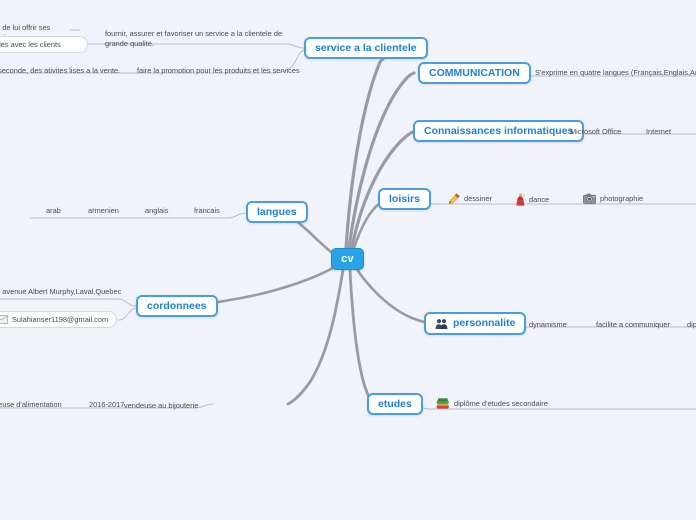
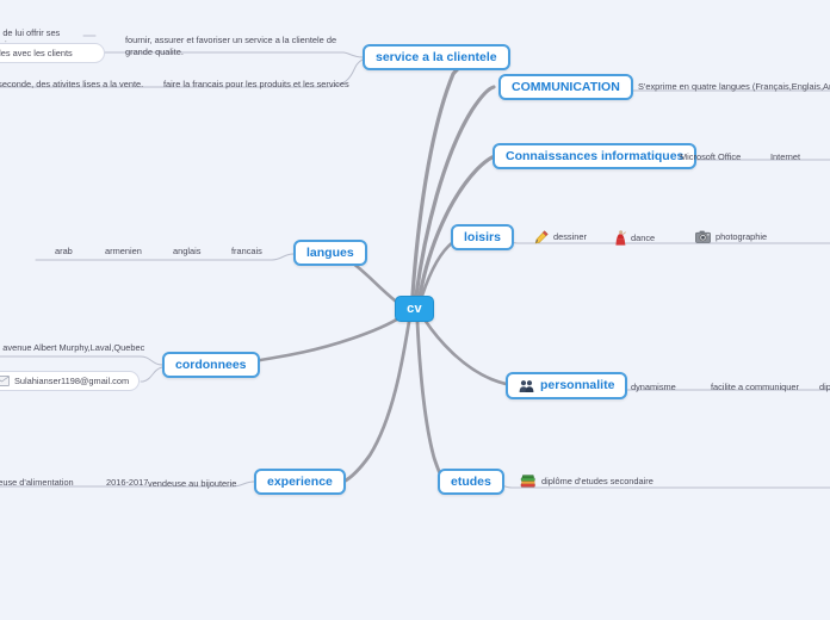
  cv
  service a la clientele
  COMMUNICATION
  Connaissances informatiques
  loisirs
  langues
  cordonnees
  personnalite
+ experience
  etudes
  fournir, assurer et favoriser un service a la clientele de grande qualite.
  seconde, des ativites lises a la vente.
- faire la promotion pour les produits et les services
+ faire la francais pour les produits et les services
  S'exprime en quatre langues (Français,Englais,A
  Microsoft Office
  Internet
  dessiner
  dance
  photographie
  francais
  anglais
  armenien
  arab
  avenue Albert Murphy,Laval,Quebec
  Sulahianser1198@gmail.com
  dynamisme
  facilite a communiquer
  dip
  2016-2017
  vendeuse au bijouterie
  euse d'alimentation
  diplôme d'etudes secondaire
